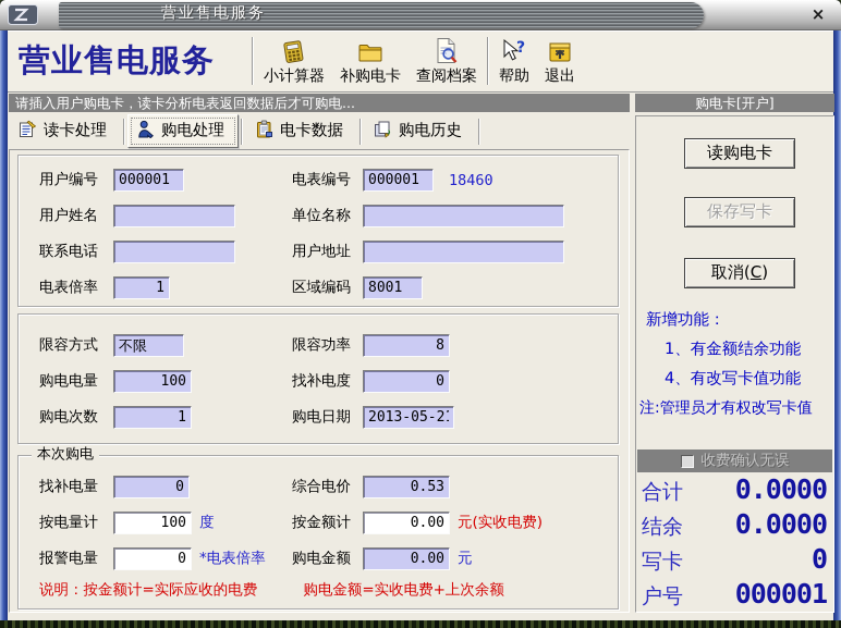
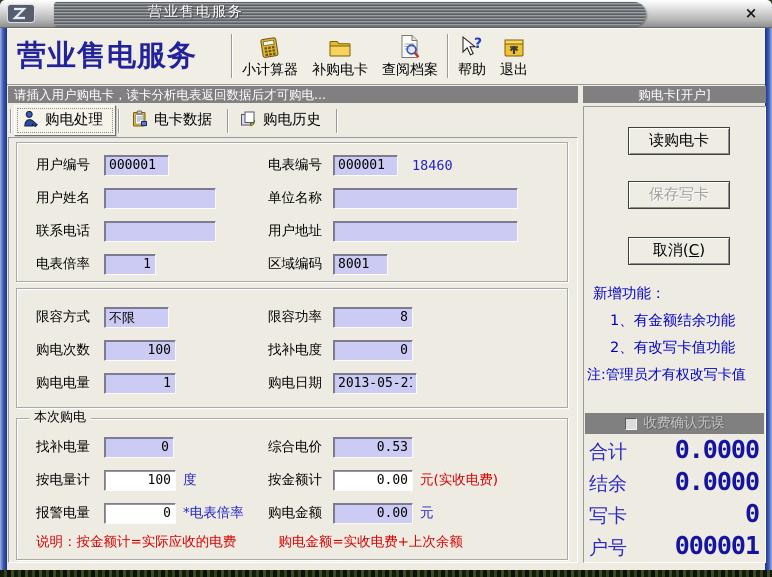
  营业售电服务
  ×
  营业售电服务
  小计算器
  补购电卡
  查阅档案
  ?
  帮助
  退出
  请插入用户购电卡，读卡分析电表返回数据后才可购电...
  购电卡[开户]
- 读卡处理
  购电处理
  电卡数据
  购电历史
  用户编号
  000001
  电表编号
  000001
  18460
  用户姓名
  单位名称
  联系电话
  用户地址
  电表倍率
  1
  区域编码
  8001
  限容方式
  不限
  限容功率
  8
- 购电电量
+ 购电次数
  100
  找补电度
  0
- 购电次数
+ 购电电量
  1
  购电日期
  2013-05-2
  本次购电
  找补电量
  0
  综合电价
  0.53
  按电量计
  100
  度
  按金额计
  0.00
  元(实收电费)
  报警电量
  0
  *电表倍率
  购电金额
  0.00
  元
  说明：按金额计=实际应收的电费
  购电金额=实收电费+上次余额
  读购电卡
  保存写卡
  取消(C)
  新增功能：
  1、有金额结余功能
- 4、有改写卡值功能
+ 2、有改写卡值功能
  注:管理员才有权改写卡值
  收费确认无误
  合计
  0.0000
  结余
  0.0000
  写卡
  0
  户号
  000001
